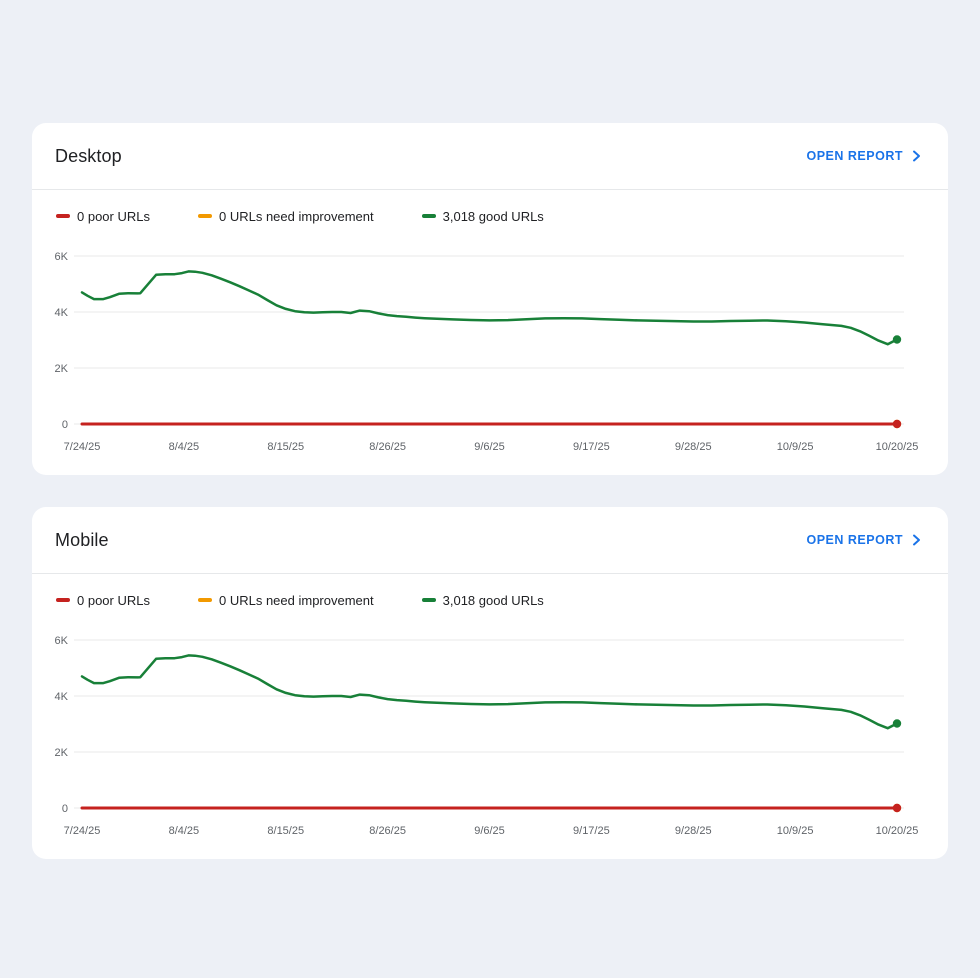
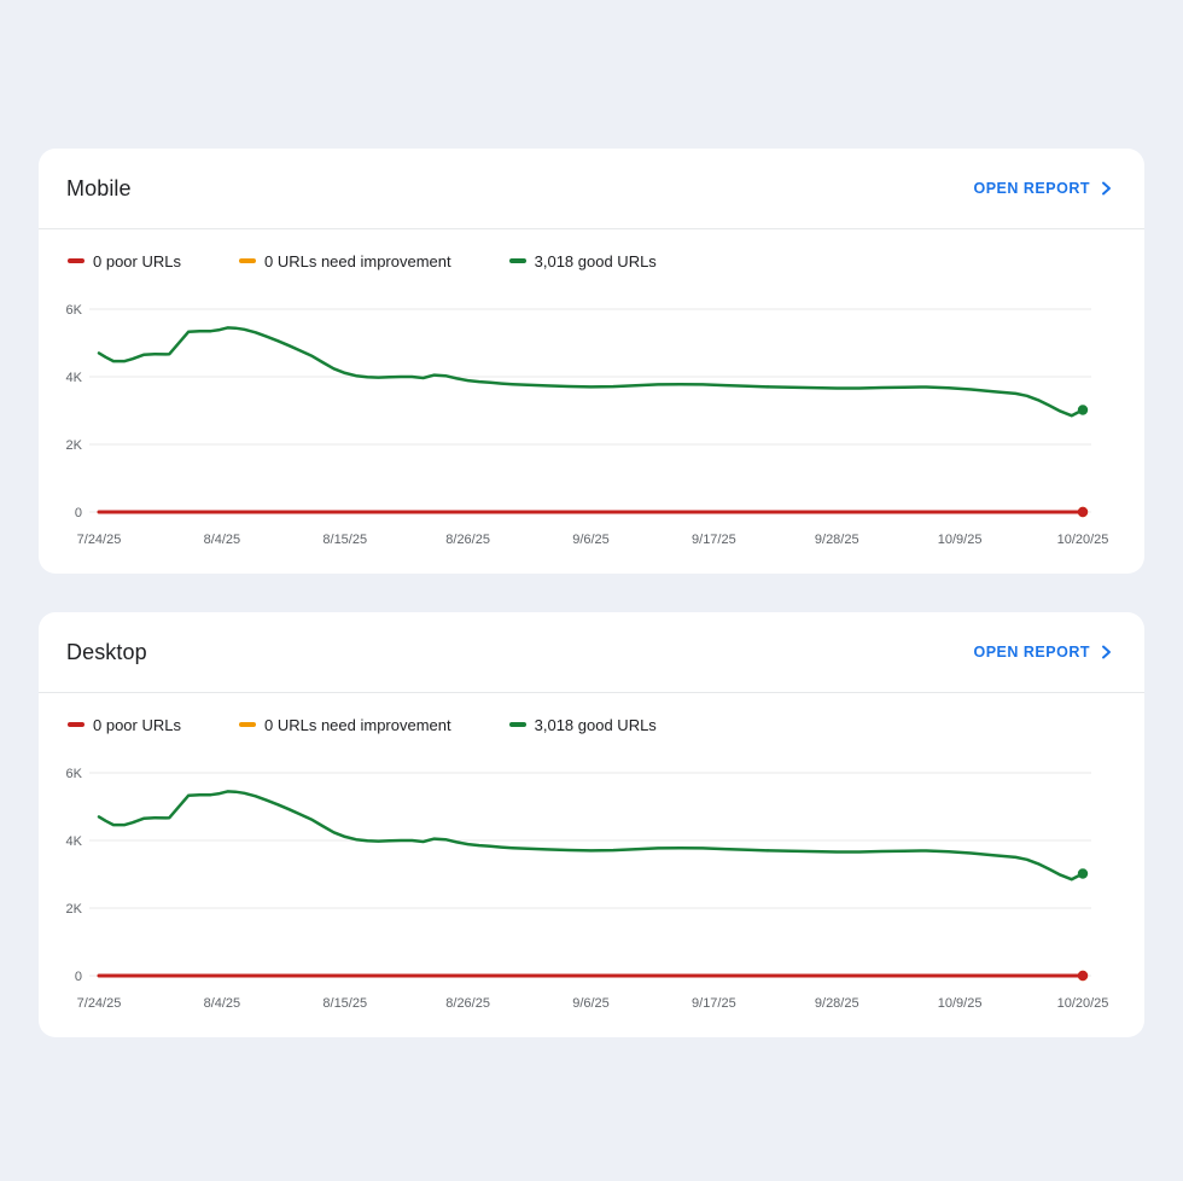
- Desktop
+ Mobile
  OPEN REPORT
  0 poor URLs
  0 URLs need improvement
  3,018 good URLs
  0
  2K
  4K
  6K
  7/24/25
  8/4/25
  8/15/25
  8/26/25
  9/6/25
  9/17/25
  9/28/25
  10/9/25
  10/20/25
- Mobile
+ Desktop
  OPEN REPORT
  0 poor URLs
  0 URLs need improvement
  3,018 good URLs
  0
  2K
  4K
  6K
  7/24/25
  8/4/25
  8/15/25
  8/26/25
  9/6/25
  9/17/25
  9/28/25
  10/9/25
  10/20/25
